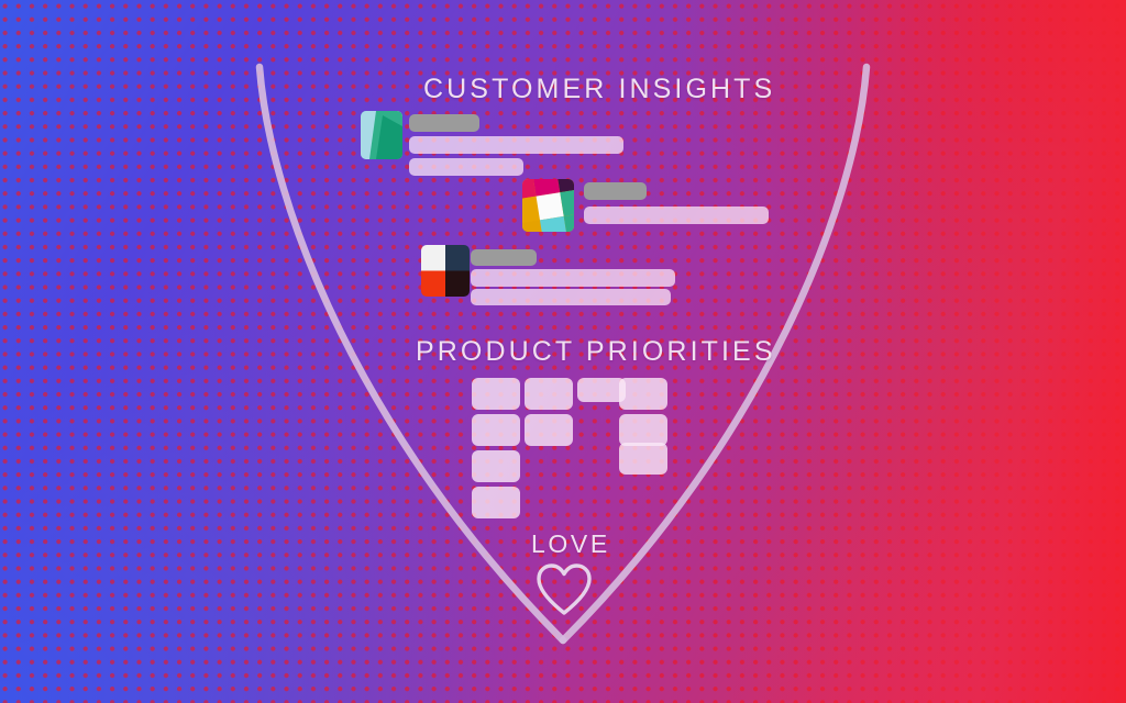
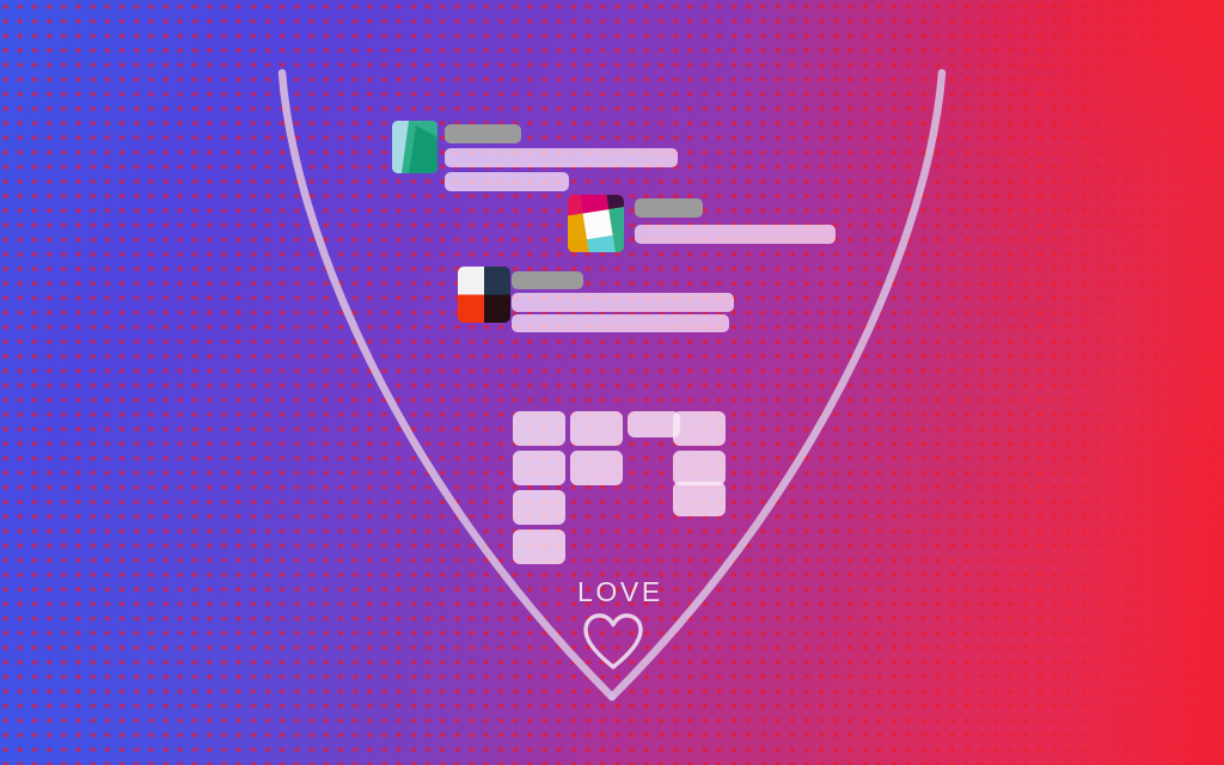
- CUSTOMER INSIGHTS
- PRODUCT PRIORITIES
  LOVE
